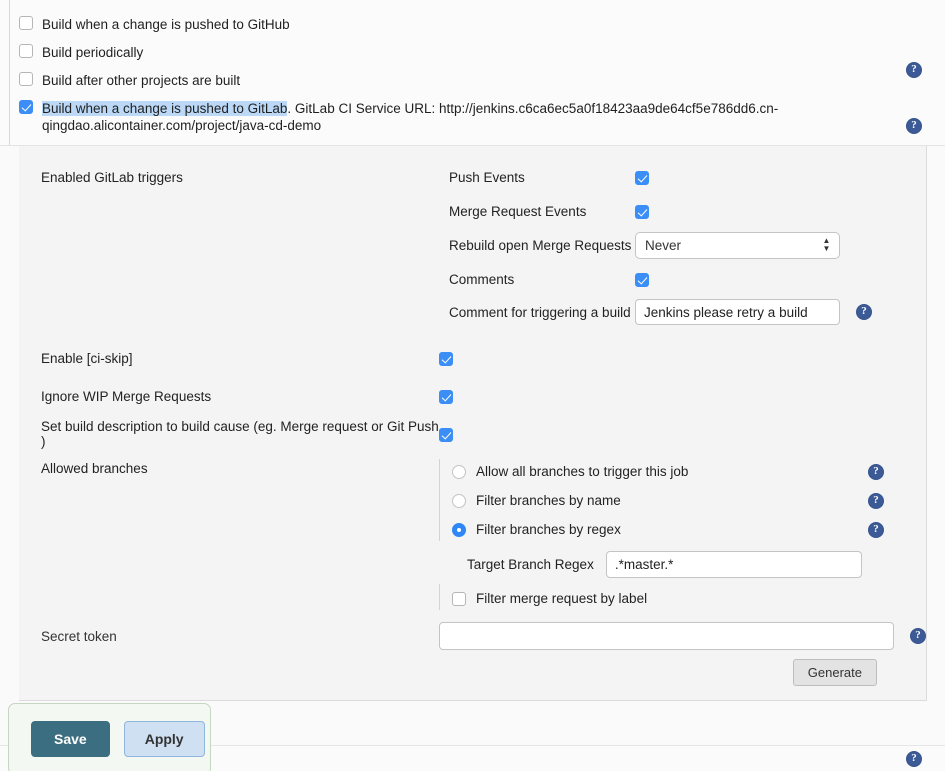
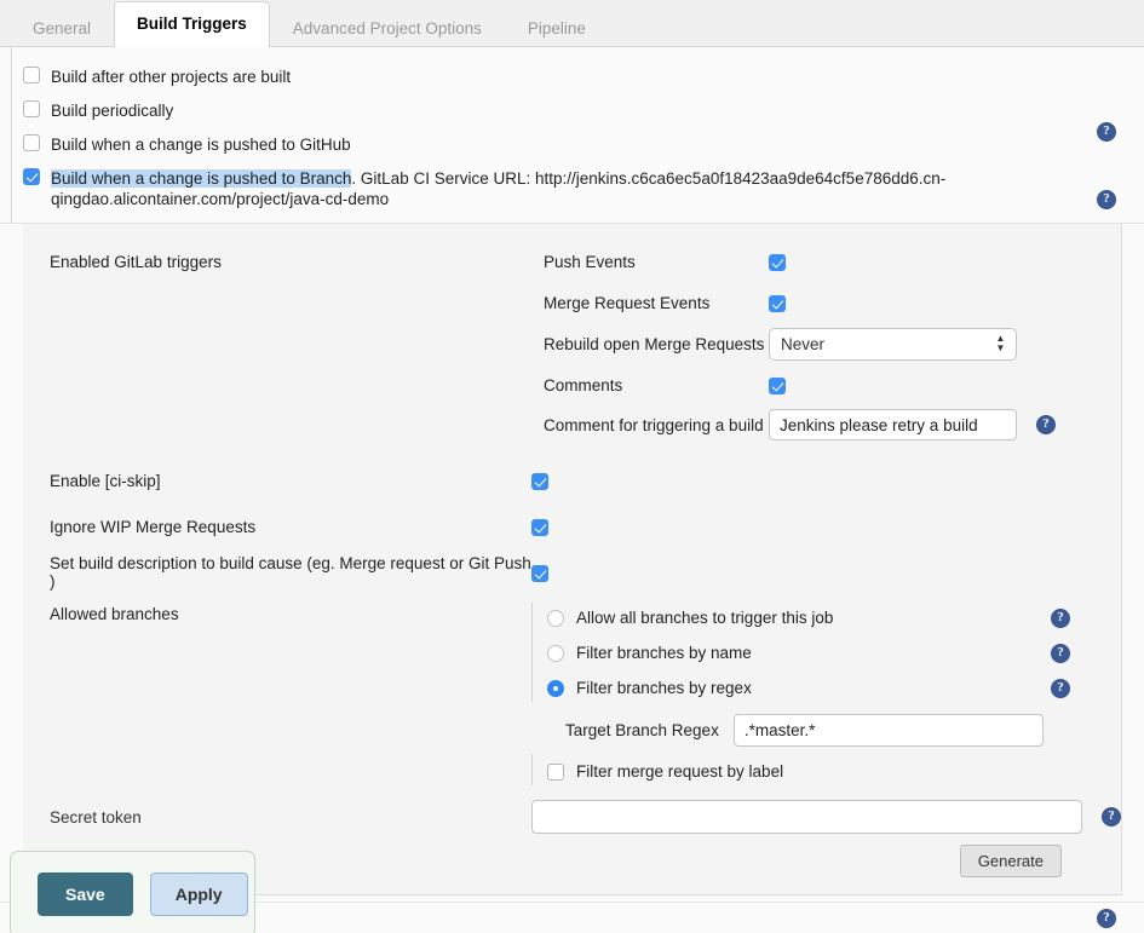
+ General
+ Build Triggers
+ Advanced Project Options
+ Pipeline
- Build when a change is pushed to GitHub
+ Build after other projects are built
  ?
  Build periodically
  ?
- Build after other projects are built
+ Build when a change is pushed to GitHub
- Build when a change is pushed to GitLab. GitLab CI Service URL: http://jenkins.c6ca6ec5a0f18423aa9de64cf5e786dd6.cn-qingdao.alicontainer.com/project/java-cd-demo
+ Build when a change is pushed to Branch. GitLab CI Service URL: http://jenkins.c6ca6ec5a0f18423aa9de64cf5e786dd6.cn-qingdao.alicontainer.com/project/java-cd-demo
  Enabled GitLab triggers
  Push Events
  Merge Request Events
  Rebuild open Merge Requests
  Never
  ▲
  ▼
  Comments
  Comment for triggering a build
  Jenkins please retry a build
  ?
  Enable [ci-skip]
  Ignore WIP Merge Requests
  Set build description to build cause (eg. Merge request or Git Push )
  Allowed branches
  Allow all branches to trigger this job
  ?
  Filter branches by name
  ?
  Filter branches by regex
  ?
  Target Branch Regex
  .*master.*
  Filter merge request by label
  Secret token
  ?
  Generate
  ?
  Save
  Apply
